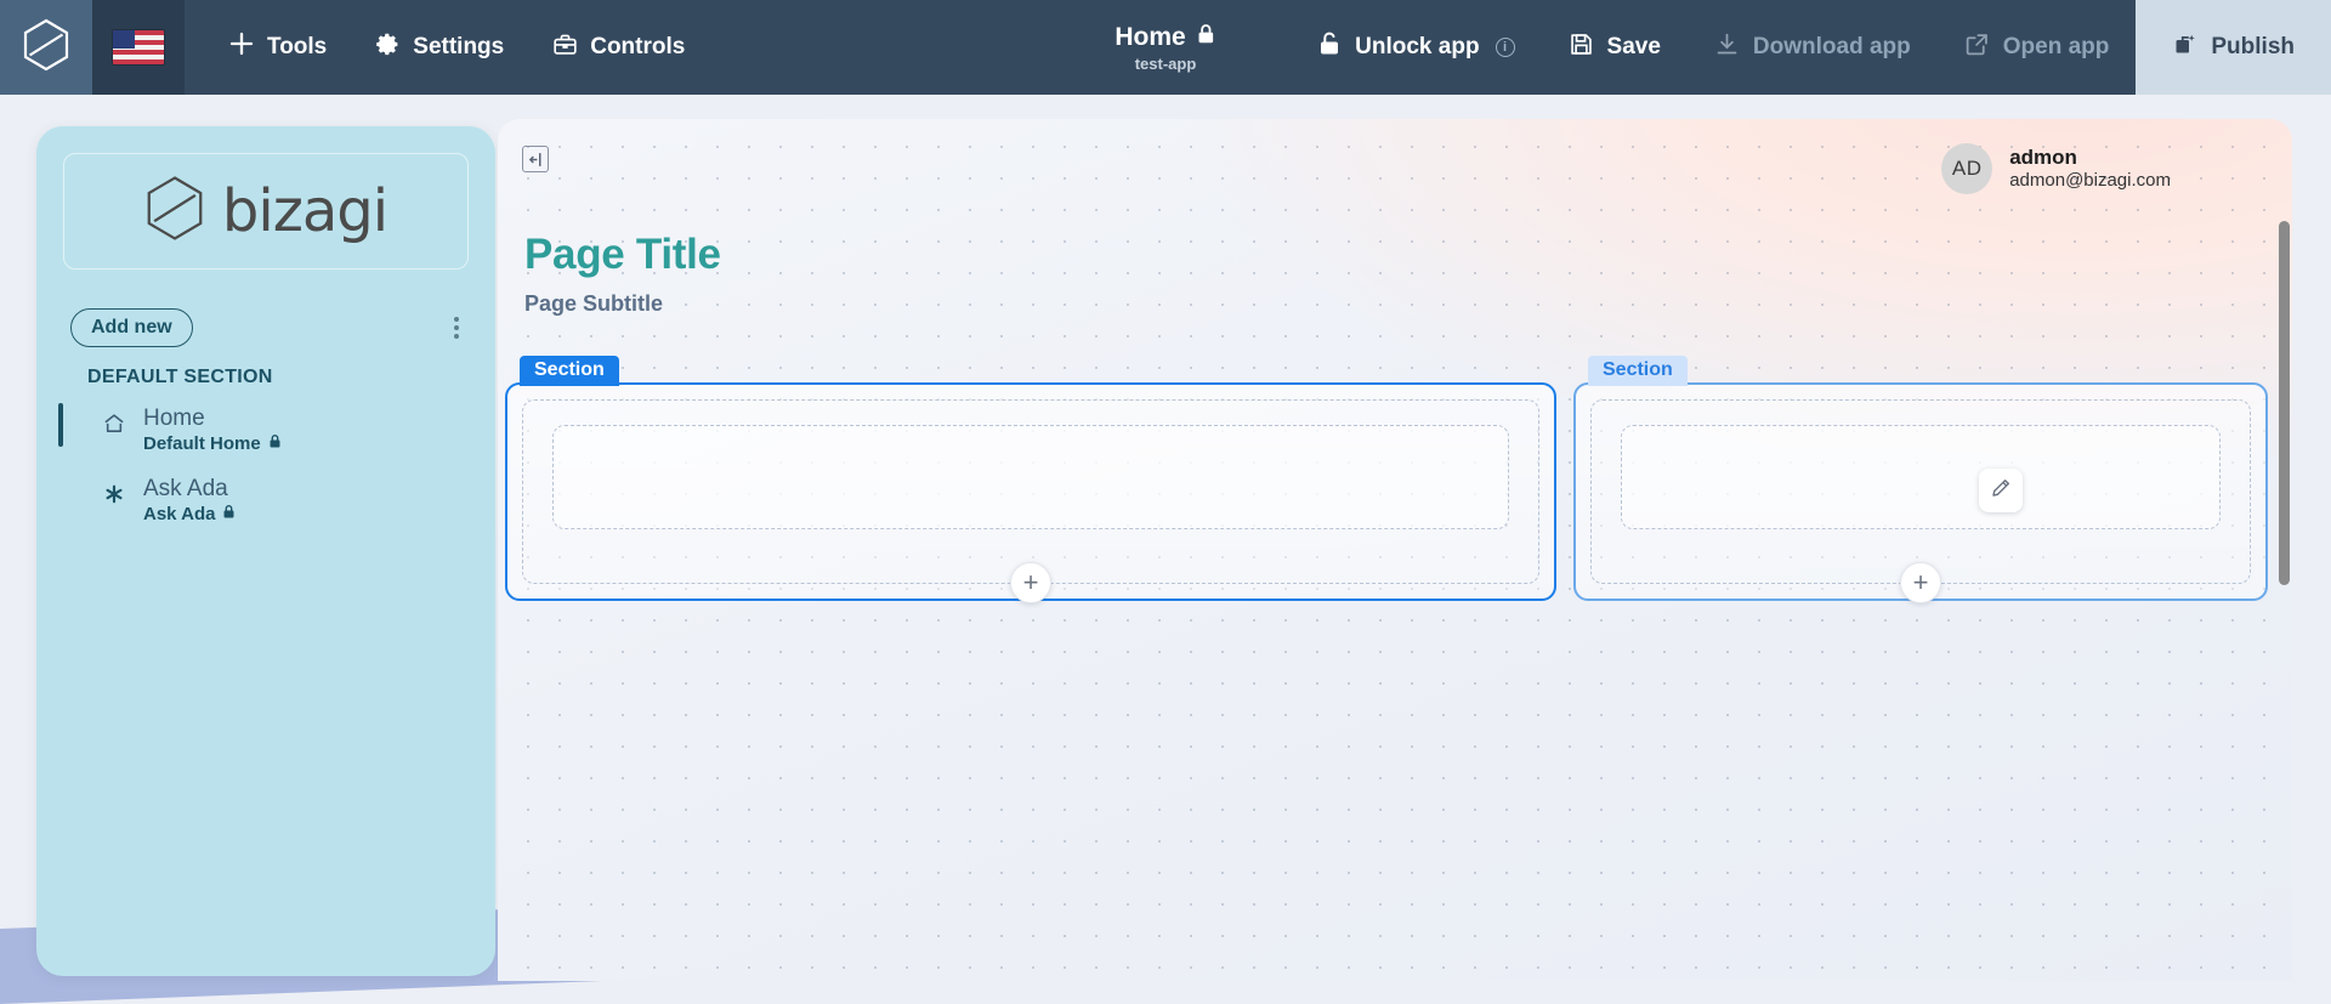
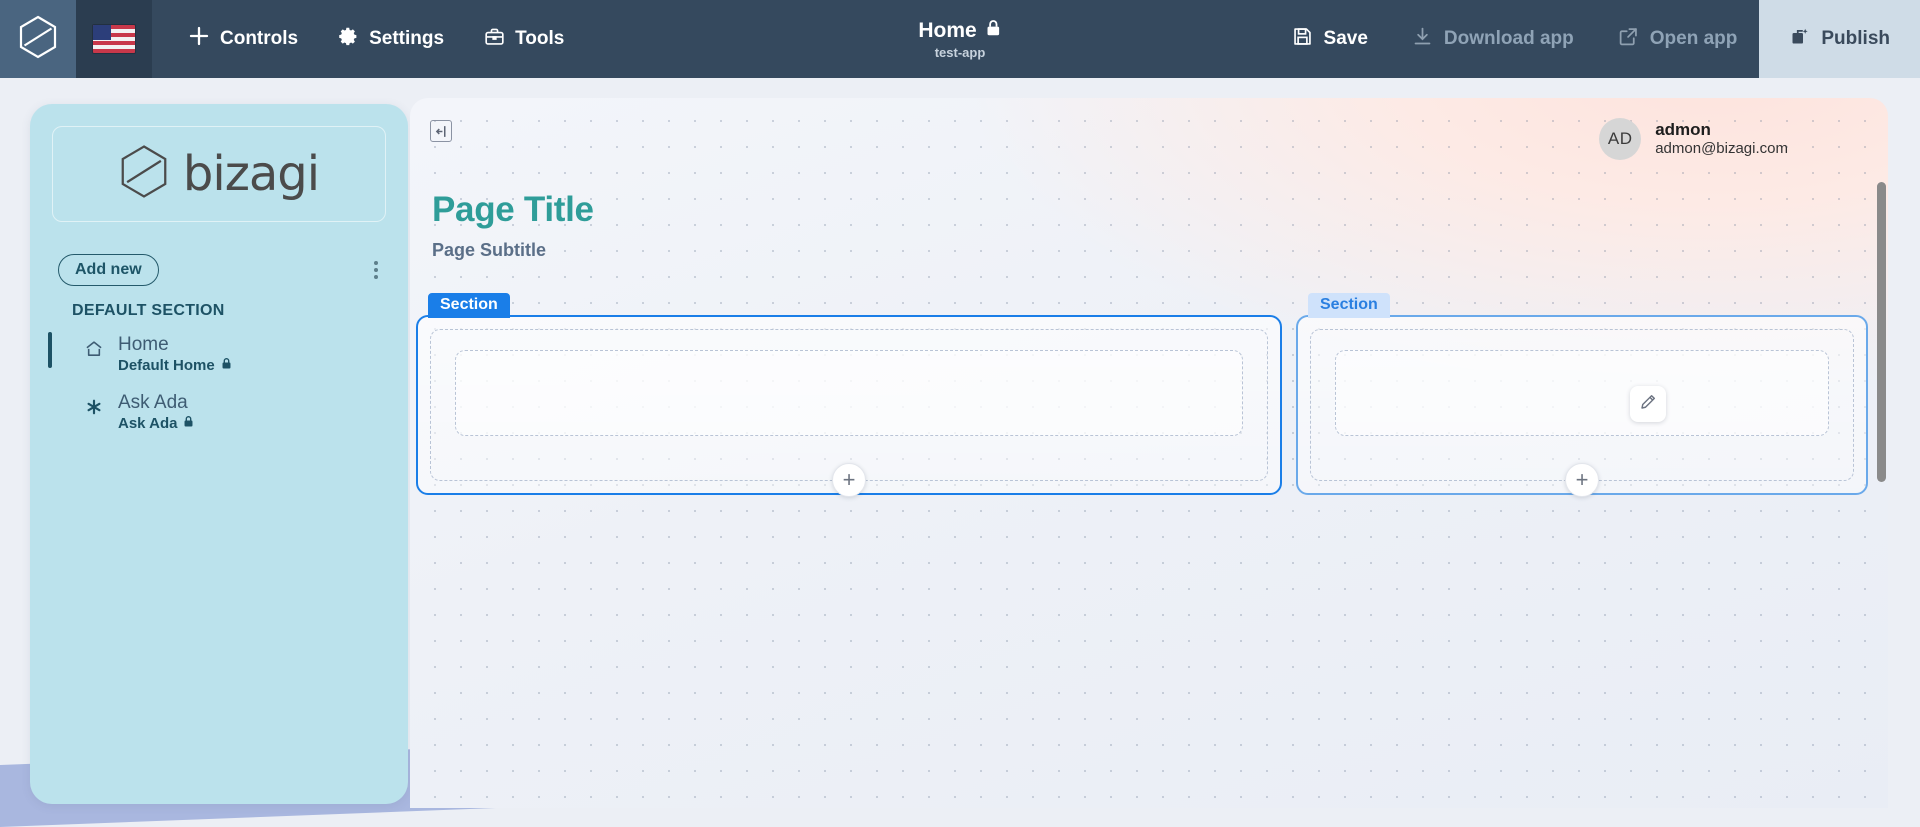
- Tools
+ Controls
  Settings
- Controls
+ Tools
  Home
  test-app
- Unlock app
- i
  Save
  Download app
  Open app
  Publish
  bizagi
  Add new
  DEFAULT SECTION
  Home
  Default Home
  Ask Ada
  Ask Ada
  AD
  admon
  admon@bizagi.com
  Page Title
  Page Subtitle
  Section
  +
  Section
  +
